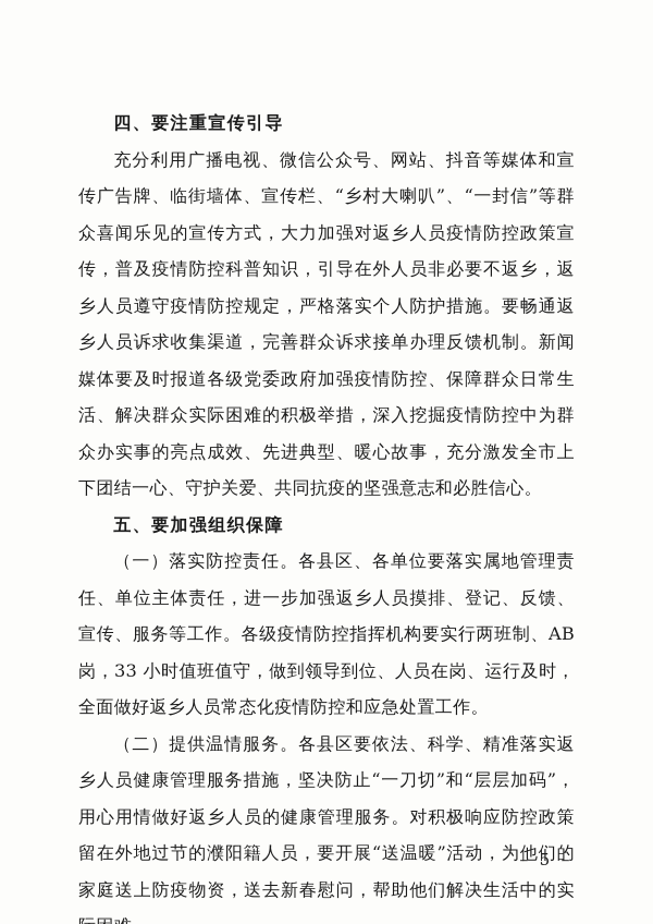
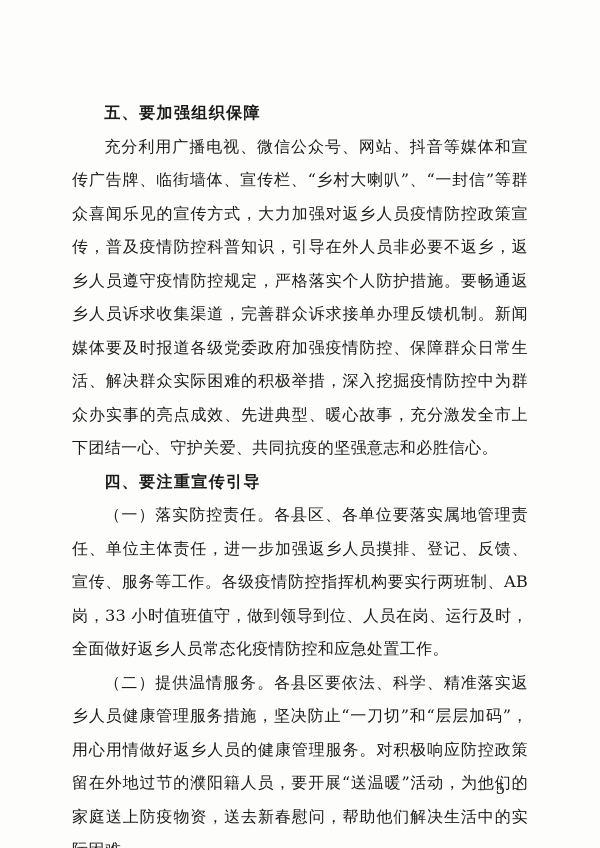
- 四、要注重宣传引导
+ 五、要加强组织保障
  充分利用广播电视、微信公众号、网站、抖音等媒体和宣传广告牌、临街墙体、宣传栏、“乡村大喇叭”、“一封信”等群众喜闻乐见的宣传方式，大力加强对返乡人员疫情防控政策宣传，普及疫情防控科普知识，引导在外人员非必要不返乡，返乡人员遵守疫情防控规定，严格落实个人防护措施。要畅通返乡人员诉求收集渠道，完善群众诉求接单办理反馈机制。新闻媒体要及时报道各级党委政府加强疫情防控、保障群众日常生活、解决群众实际困难的积极举措，深入挖掘疫情防控中为群众办实事的亮点成效、先进典型、暖心故事，充分激发全市上下团结一心、守护关爱、共同抗疫的坚强意志和必胜信心。
- 五、要加强组织保障
+ 四、要注重宣传引导
  （一）落实防控责任。各县区、各单位要落实属地管理责任、单位主体责任，进一步加强返乡人员摸排、登记、反馈、宣传、服务等工作。各级疫情防控指挥机构要实行两班制、AB 岗，33 小时值班值守，做到领导到位、人员在岗、运行及时，全面做好返乡人员常态化疫情防控和应急处置工作。
  （二）提供温情服务。各县区要依法、科学、精准落实返乡人员健康管理服务措施，坚决防止“一刀切”和“层层加码”，用心用情做好返乡人员的健康管理服务。对积极响应防控政策留在外地过节的濮阳籍人员，要开展“送温暖”活动，为他们的家庭送上防疫物资，送去新春慰问，帮助他们解决生活中的实
  － 5 －
